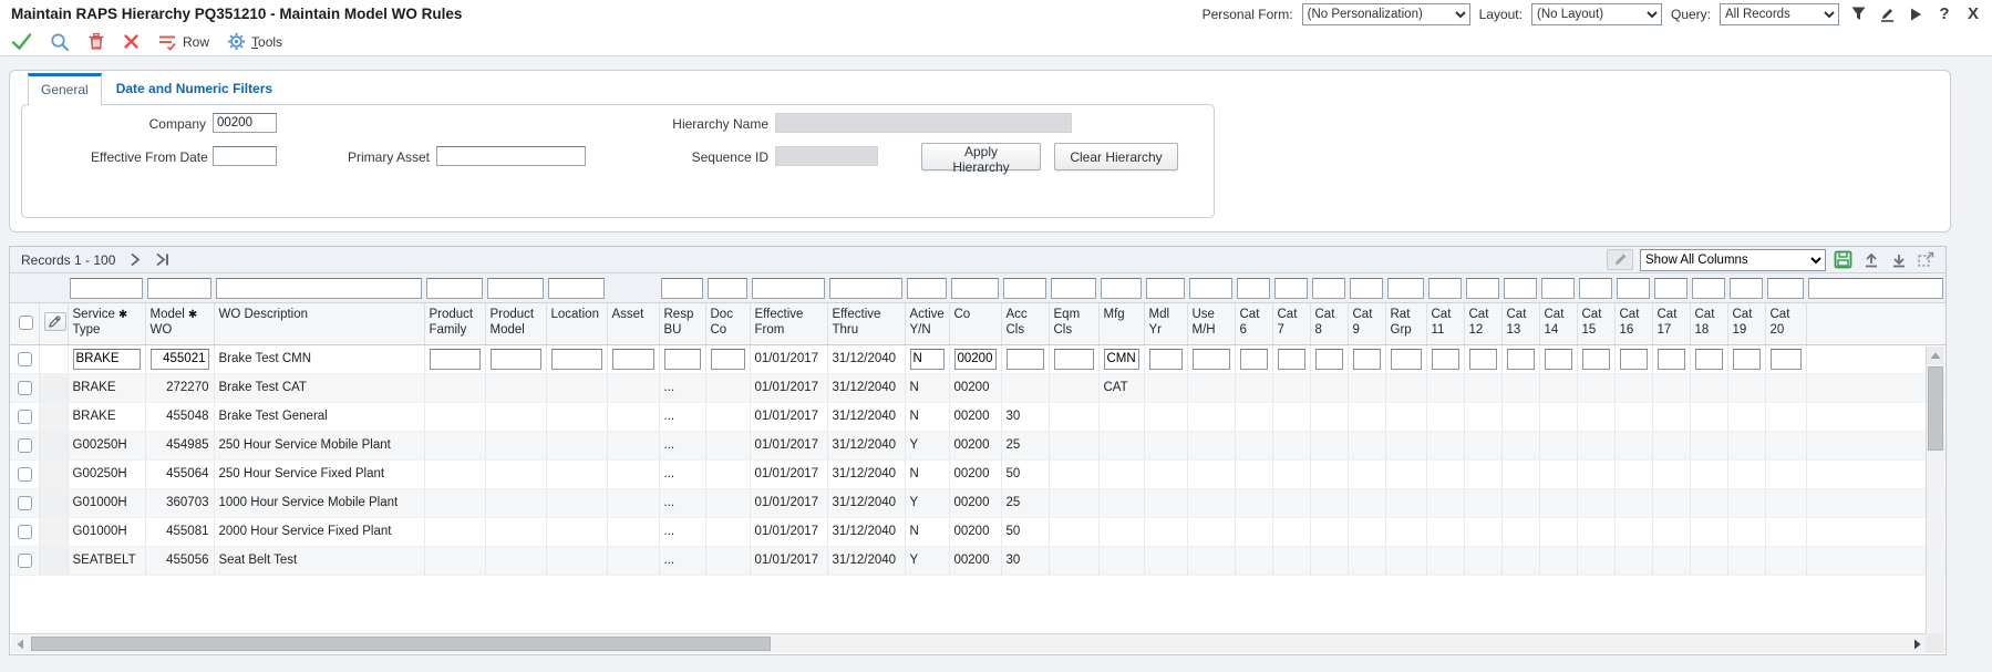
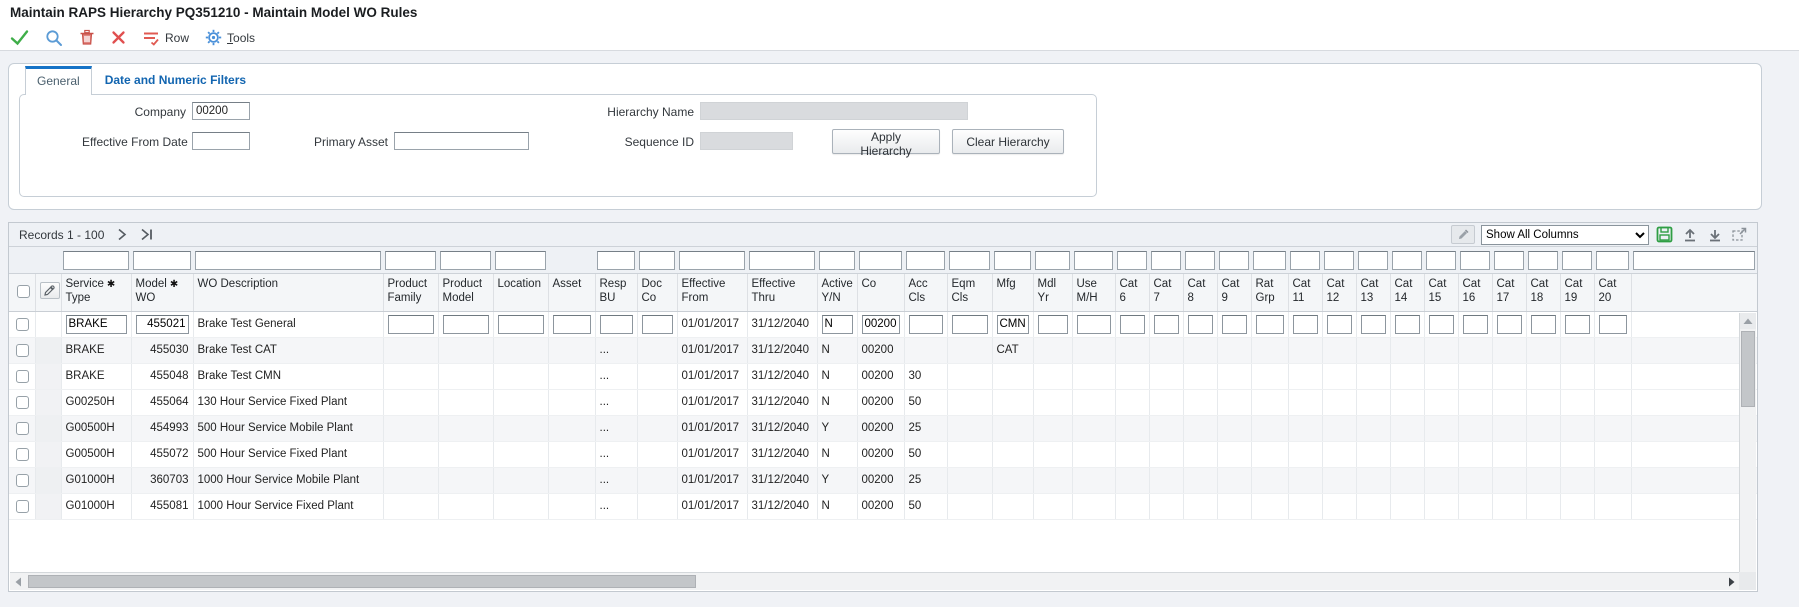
  Maintain RAPS Hierarchy PQ351210 - Maintain Model WO Rules
- Personal Form:
- (No Personalization)
- Layout:
- (No Layout)
- Query:
- All Records
- ?
- X
  Row
  Tools
  General
  Date and Numeric Filters
  Company
  00200
  Effective From Date
  Primary Asset
  Hierarchy Name
  Sequence ID
  Apply Hierarchy
  Clear Hierarchy
  Records 1 - 100
  Show All Columns
  		Service ✱Type	Model ✱WO	WO Description	ProductFamily	ProductModel	Location	Asset	RespBU	DocCo	EffectiveFrom	EffectiveThru	ActiveY/N	Co	AccCls	EqmCls	Mfg	MdlYr	UseM/H	Cat6	Cat7	Cat8	Cat9	RatGrp	Cat11	Cat12	Cat13	Cat14	Cat15	Cat16	Cat17	Cat18	Cat19	Cat20
- 		BRAKE	455021	Brake Test CMN							01/01/2017	31/12/2040	N	00200			CMN
+ 		BRAKE	455021	Brake Test General							01/01/2017	31/12/2040	N	00200			CMN
- 		BRAKE	272270	Brake Test CAT					...		01/01/2017	31/12/2040	N	00200			CAT
+ 		BRAKE	455030	Brake Test CAT					...		01/01/2017	31/12/2040	N	00200			CAT
- 		BRAKE	455048	Brake Test General					...		01/01/2017	31/12/2040	N	00200	30
+ 		BRAKE	455048	Brake Test CMN					...		01/01/2017	31/12/2040	N	00200	30
- 		G00250H	454985	250 Hour Service Mobile Plant					...		01/01/2017	31/12/2040	Y	00200	25
- 		G00250H	455064	250 Hour Service Fixed Plant					...		01/01/2017	31/12/2040	N	00200	50
+ 		G00250H	455064	130 Hour Service Fixed Plant					...		01/01/2017	31/12/2040	N	00200	50
+ 		G00500H	454993	500 Hour Service Mobile Plant					...		01/01/2017	31/12/2040	Y	00200	25
+ 		G00500H	455072	500 Hour Service Fixed Plant					...		01/01/2017	31/12/2040	N	00200	50
  		G01000H	360703	1000 Hour Service Mobile Plant					...		01/01/2017	31/12/2040	Y	00200	25
- 		G01000H	455081	2000 Hour Service Fixed Plant					...		01/01/2017	31/12/2040	N	00200	50
+ 		G01000H	455081	1000 Hour Service Fixed Plant					...		01/01/2017	31/12/2040	N	00200	50
- 		SEATBELT	455056	Seat Belt Test					...		01/01/2017	31/12/2040	Y	00200	30
